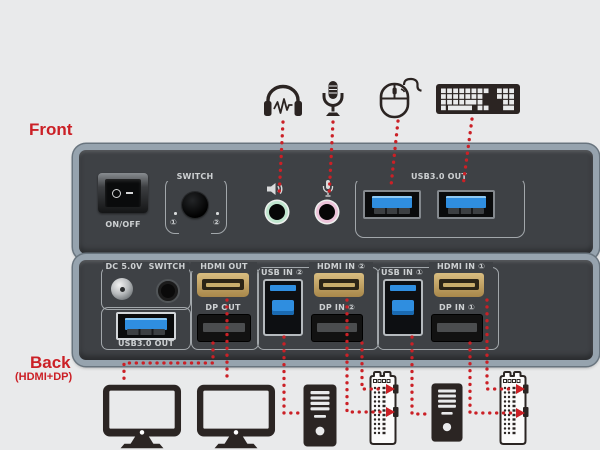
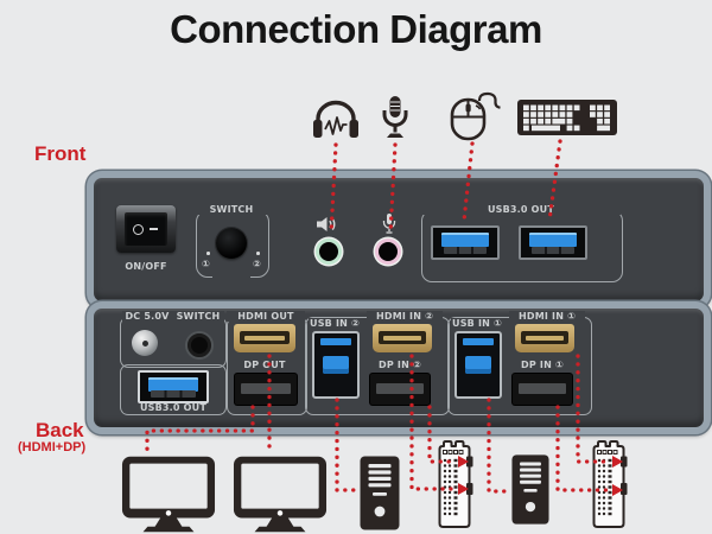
+ Connection Diagram
  Front
  Back
  (HDMI+DP)
  ON/OFF
  SWITCH
  ①
  ②
  USB3.0 OUT
  DC 5.0V
  SWITCH
  USB3.0 OUT
  HDMI OUT
  DP OUT
  USB IN ②
  HDMI IN ②
  DP IN ②
  USB IN ①
  HDMI IN ①
  DP IN ①
